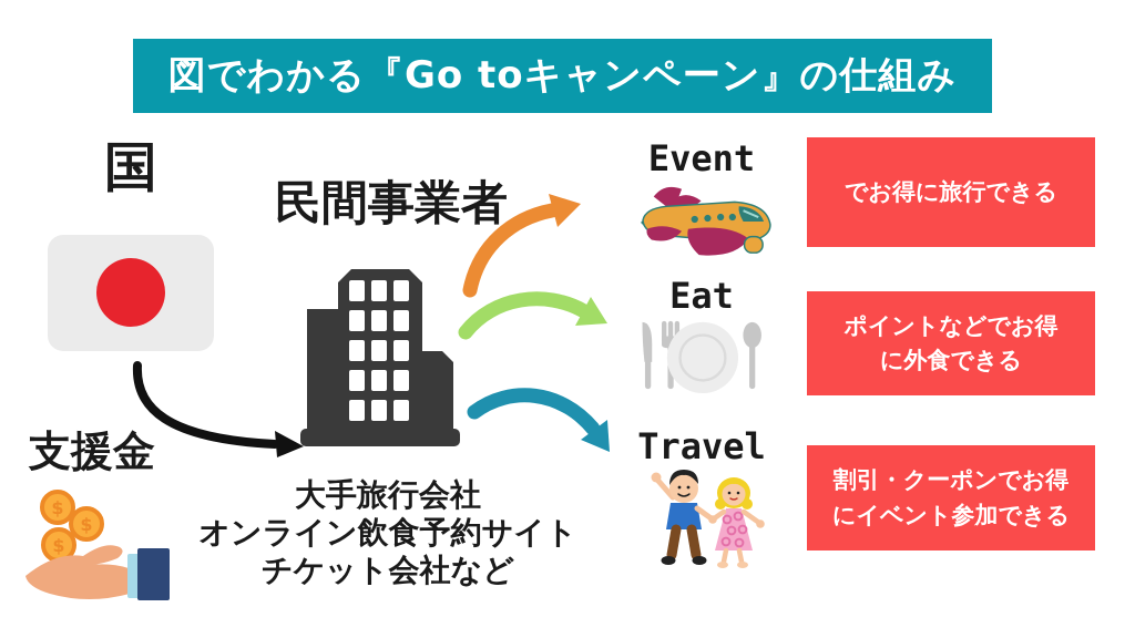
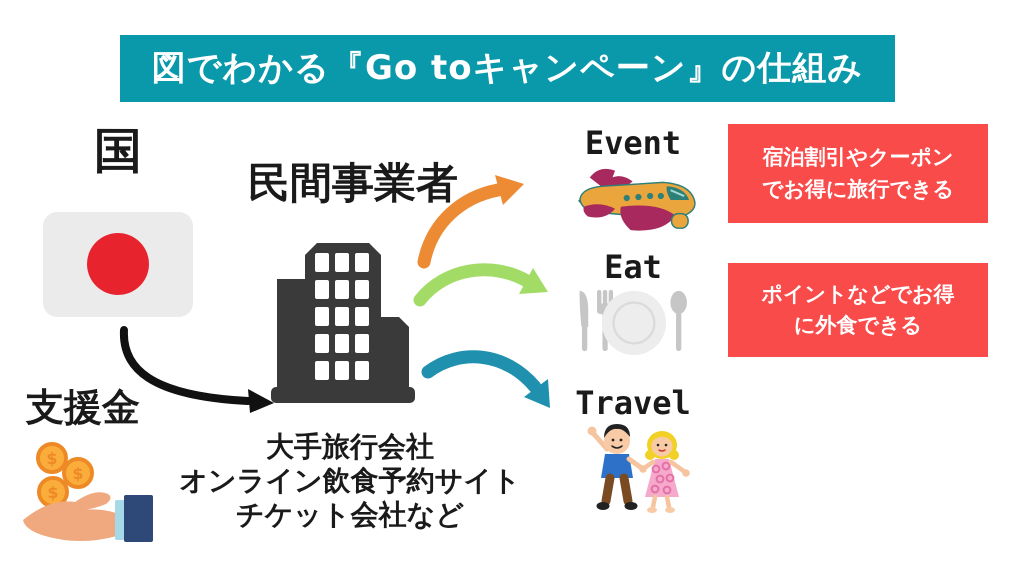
  図でわかる『Go toキャンペーン』の仕組み
  国
  支援金
  $
  $
  $
  民間事業者
  大手旅行会社
  オンライン飲食予約サイト
  チケット会社など
  Event
  Eat
  Travel
+ 宿泊割引やクーポン
  でお得に旅行できる
  ポイントなどでお得
  に外食できる
- 割引・クーポンでお得
- にイベント参加できる
